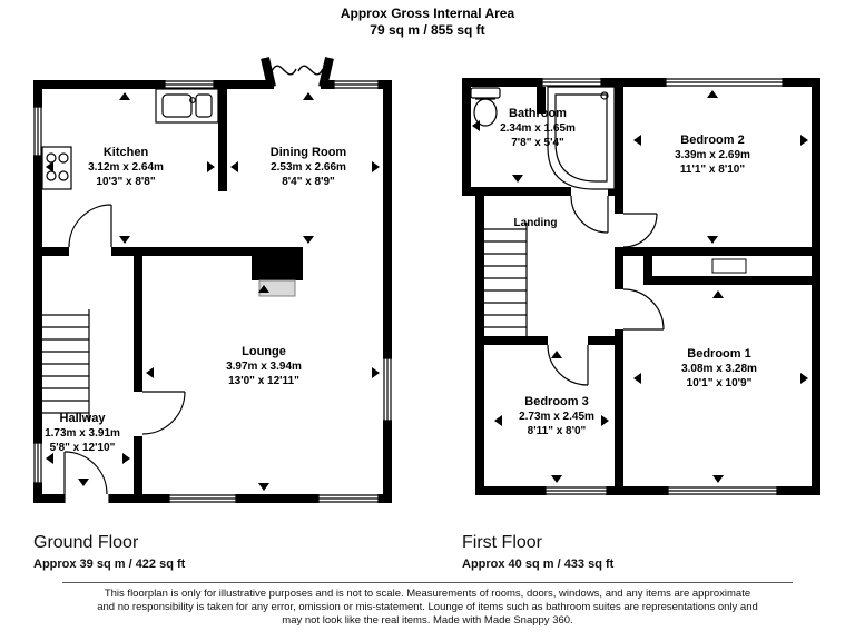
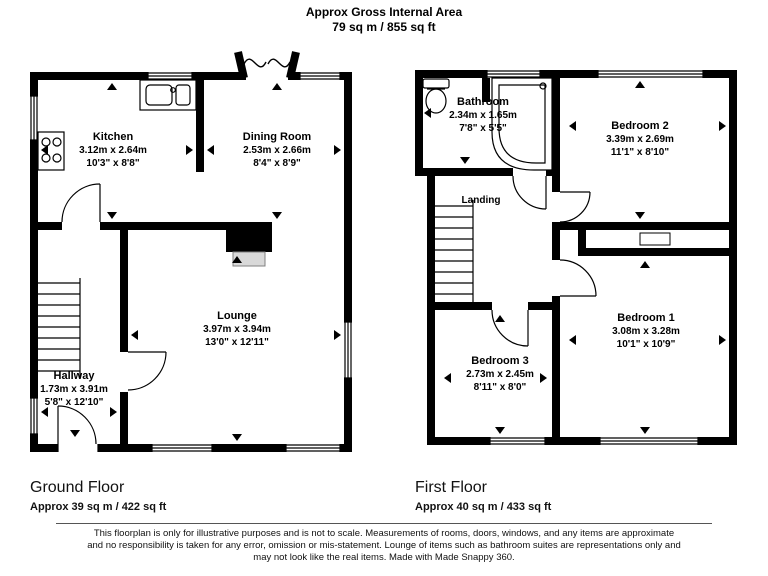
  Approx Gross Internal Area
  79 sq m / 855 sq ft
  Kitchen
  3.12m x 2.64m
  10'3" x 8'8"
  Dining Room
  2.53m x 2.66m
  8'4" x 8'9"
  Lounge
  3.97m x 3.94m
  13'0" x 12'11"
  Hallway
  1.73m x 3.91m
  5'8" x 12'10"
  Bathroom
  2.34m x 1.65m
- 7'8" x 5'4"
+ 7'8" x 5'5"
  Bedroom 2
  3.39m x 2.69m
  11'1" x 8'10"
  Landing
  Bedroom 3
  2.73m x 2.45m
  8'11" x 8'0"
  Bedroom 1
  3.08m x 3.28m
  10'1" x 10'9"
  Ground Floor
  Approx 39 sq m / 422 sq ft
  First Floor
  Approx 40 sq m / 433 sq ft
  This floorplan is only for illustrative purposes and is not to scale. Measurements of rooms, doors, windows, and any items are approximate
  and no responsibility is taken for any error, omission or mis-statement. Lounge of items such as bathroom suites are representations only and
  may not look like the real items. Made with Made Snappy 360.
